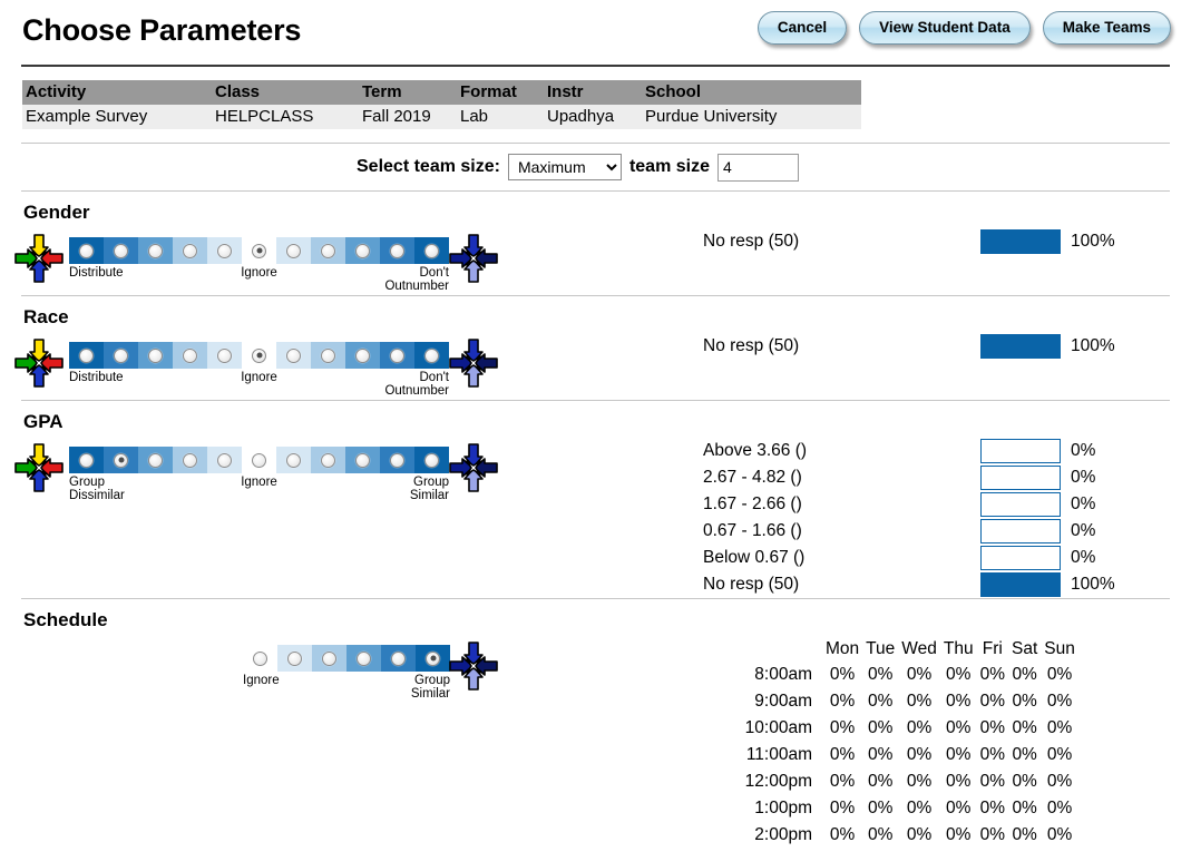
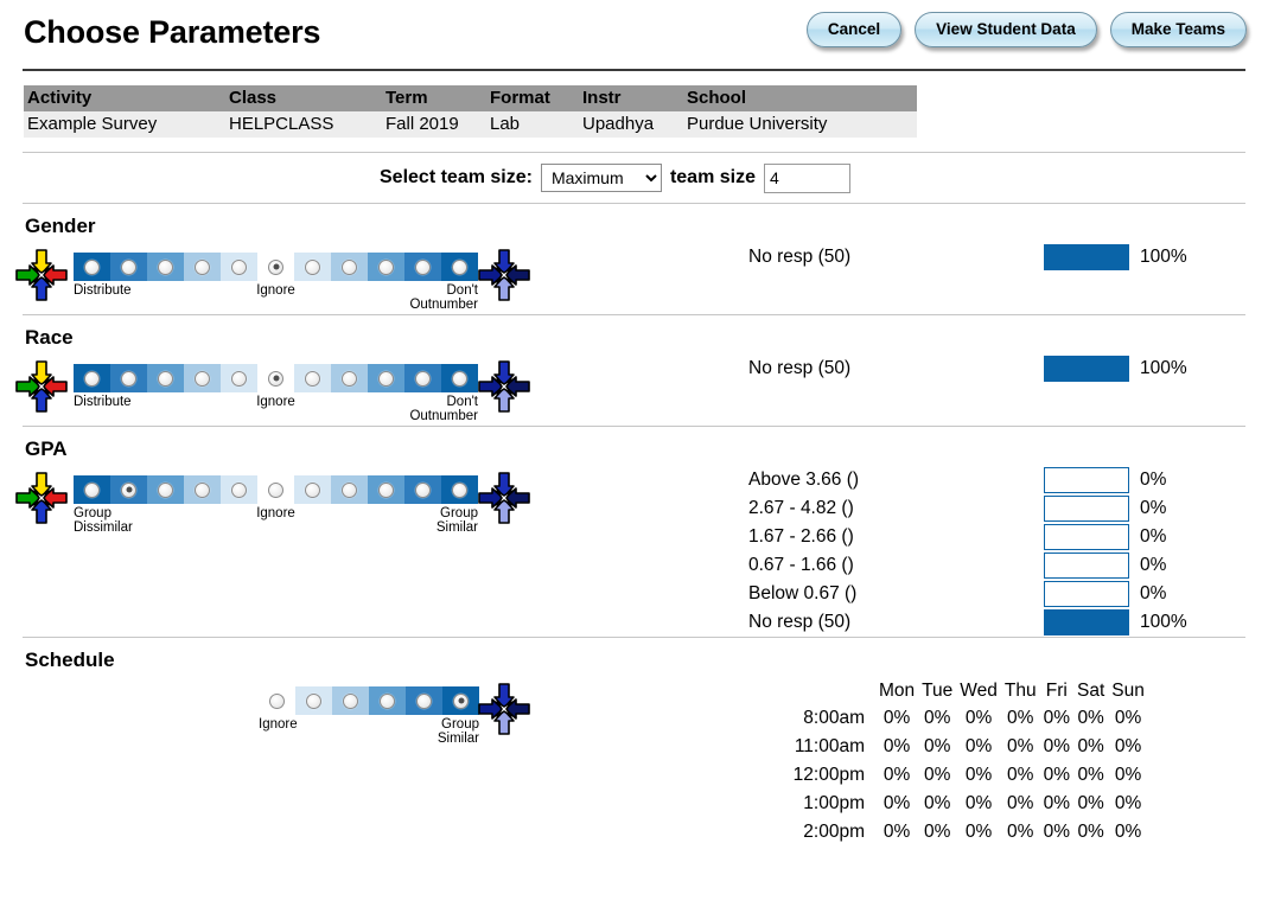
  Choose Parameters
  Cancel
  View Student Data
  Make Teams
  Activity	Class	Term	Format	Instr	School
  Example Survey	HELPCLASS	Fall 2019	Lab	Upadhya	Purdue University
  Select team size:
  Maximum
  team size
  4
  Gender
  Distribute
  Ignore
  Don't
  Outnumber
  No resp (50)
  100%
  Race
  Distribute
  Ignore
  Don't
  Outnumber
  No resp (50)
  100%
  GPA
  Group
  Dissimilar
  Ignore
  Group
  Similar
  Above 3.66 ()
  0%
  2.67 - 4.82 ()
  0%
  1.67 - 2.66 ()
  0%
  0.67 - 1.66 ()
  0%
  Below 0.67 ()
  0%
  No resp (50)
  100%
  Schedule
  Ignore
  Group
  Similar
  	Mon	Tue	Wed	Thu	Fri	Sat	Sun
  8:00am	0%	0%	0%	0%	0%	0%	0%
- 9:00am	0%	0%	0%	0%	0%	0%	0%
- 10:00am	0%	0%	0%	0%	0%	0%	0%
  11:00am	0%	0%	0%	0%	0%	0%	0%
  12:00pm	0%	0%	0%	0%	0%	0%	0%
  1:00pm	0%	0%	0%	0%	0%	0%	0%
  2:00pm	0%	0%	0%	0%	0%	0%	0%
